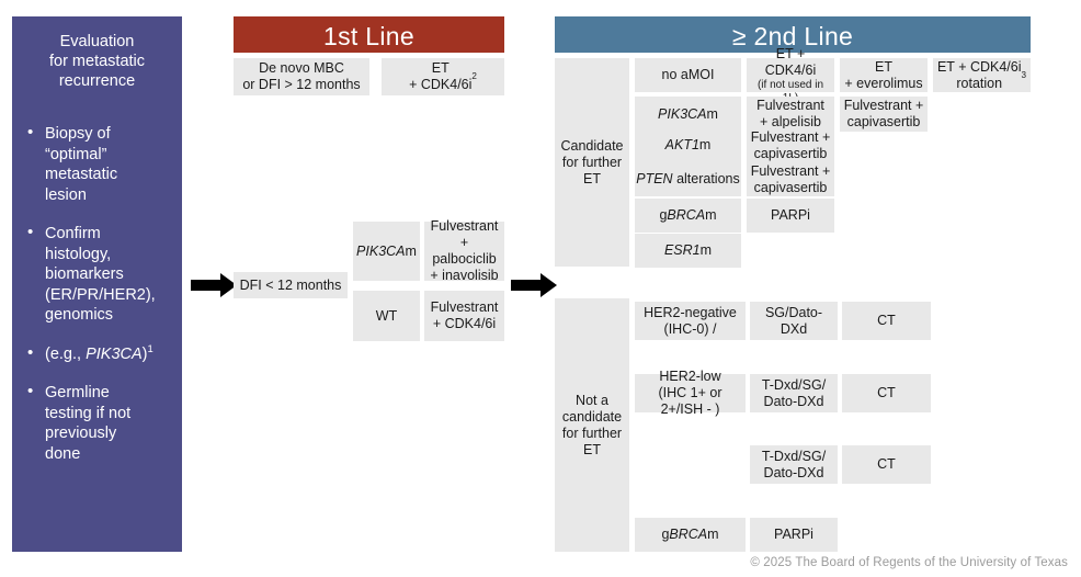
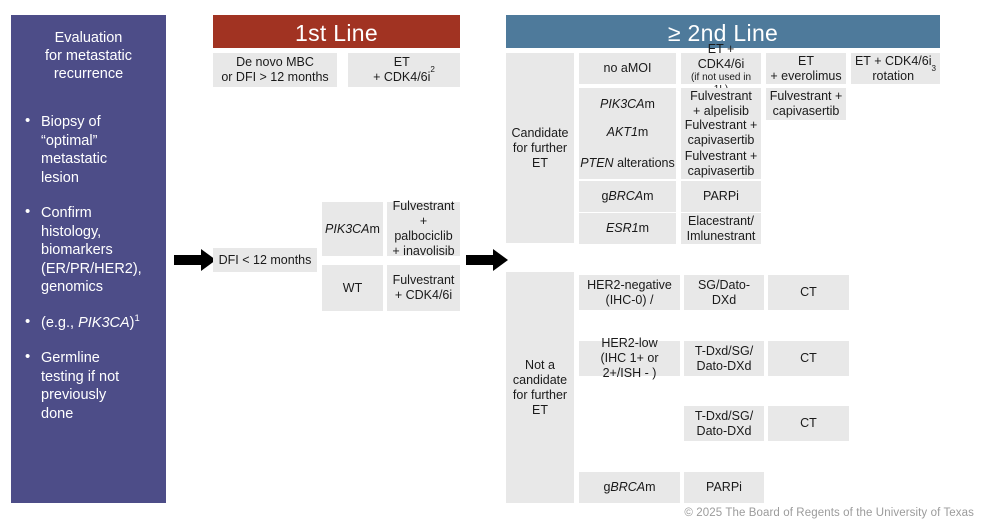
  Evaluation
  for metastatic
  recurrence
  Biopsy of
  “optimal”
  metastatic
  lesion
  Confirm
  histology,
  biomarkers
  (ER/PR/HER2),
  genomics
  (e.g., PIK3CA)1
  Germline
  testing if not
  previously
  done
  1st Line
  De novo MBC
  or DFI > 12 months
  ET
  + CDK4/6i
  2
  DFI < 12 months
  PIK3CA
  m
  Fulvestrant
  + palbociclib
  + inavolisib
  WT
  Fulvestrant
  + CDK4/6i
  ≥ 2nd Line
  Candidate
  for further
  ET
  no aMOI
  ET + CDK4/6i
  (if not used in
  ET
  + everolimus
  ET + CDK4/6i
  rotation
  3
  PIK3CA
  m
  Fulvestrant
  + alpelisib
  Fulvestrant +
  capivasertib
  AKT1
  m
  Fulvestrant +
  capivasertib
  PTEN
  alterations
  Fulvestrant +
  capivasertib
  g
  BRCA
  m
  PARPi
  ESR1
  m
+ Elacestrant/
+ Imlunestrant
  Not a
  candidate
  for further
  ET
  HER2-negative
  (IHC-0) /
  SG/Dato-DXd
  CT
  HER2-low
  (IHC 1+ or 2+/ISH - )
  T-Dxd/SG/
  Dato-DXd
  CT
  T-Dxd/SG/
  Dato-DXd
  CT
  g
  BRCA
  m
  PARPi
  © 2025 The Board of Regents of the University of Texas
